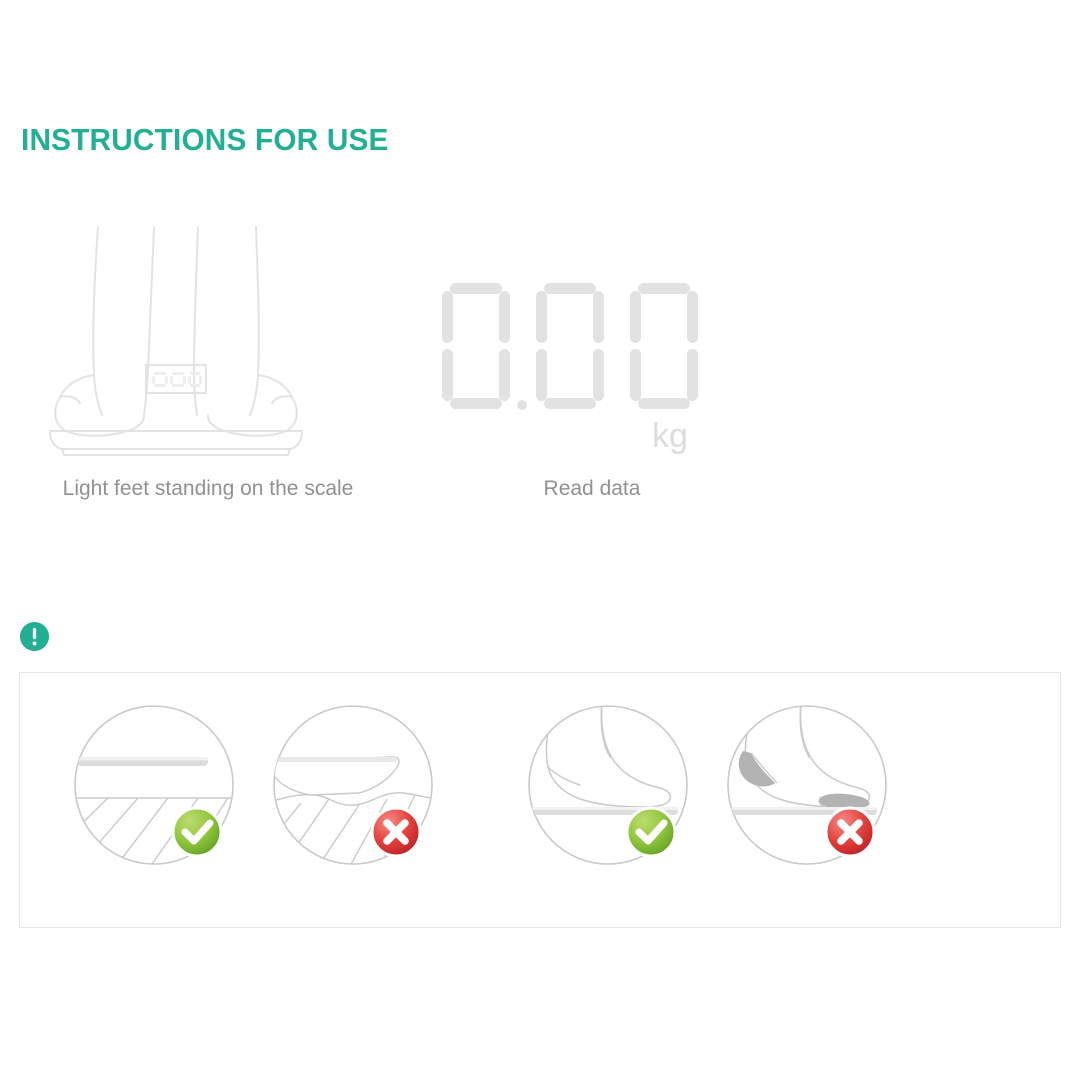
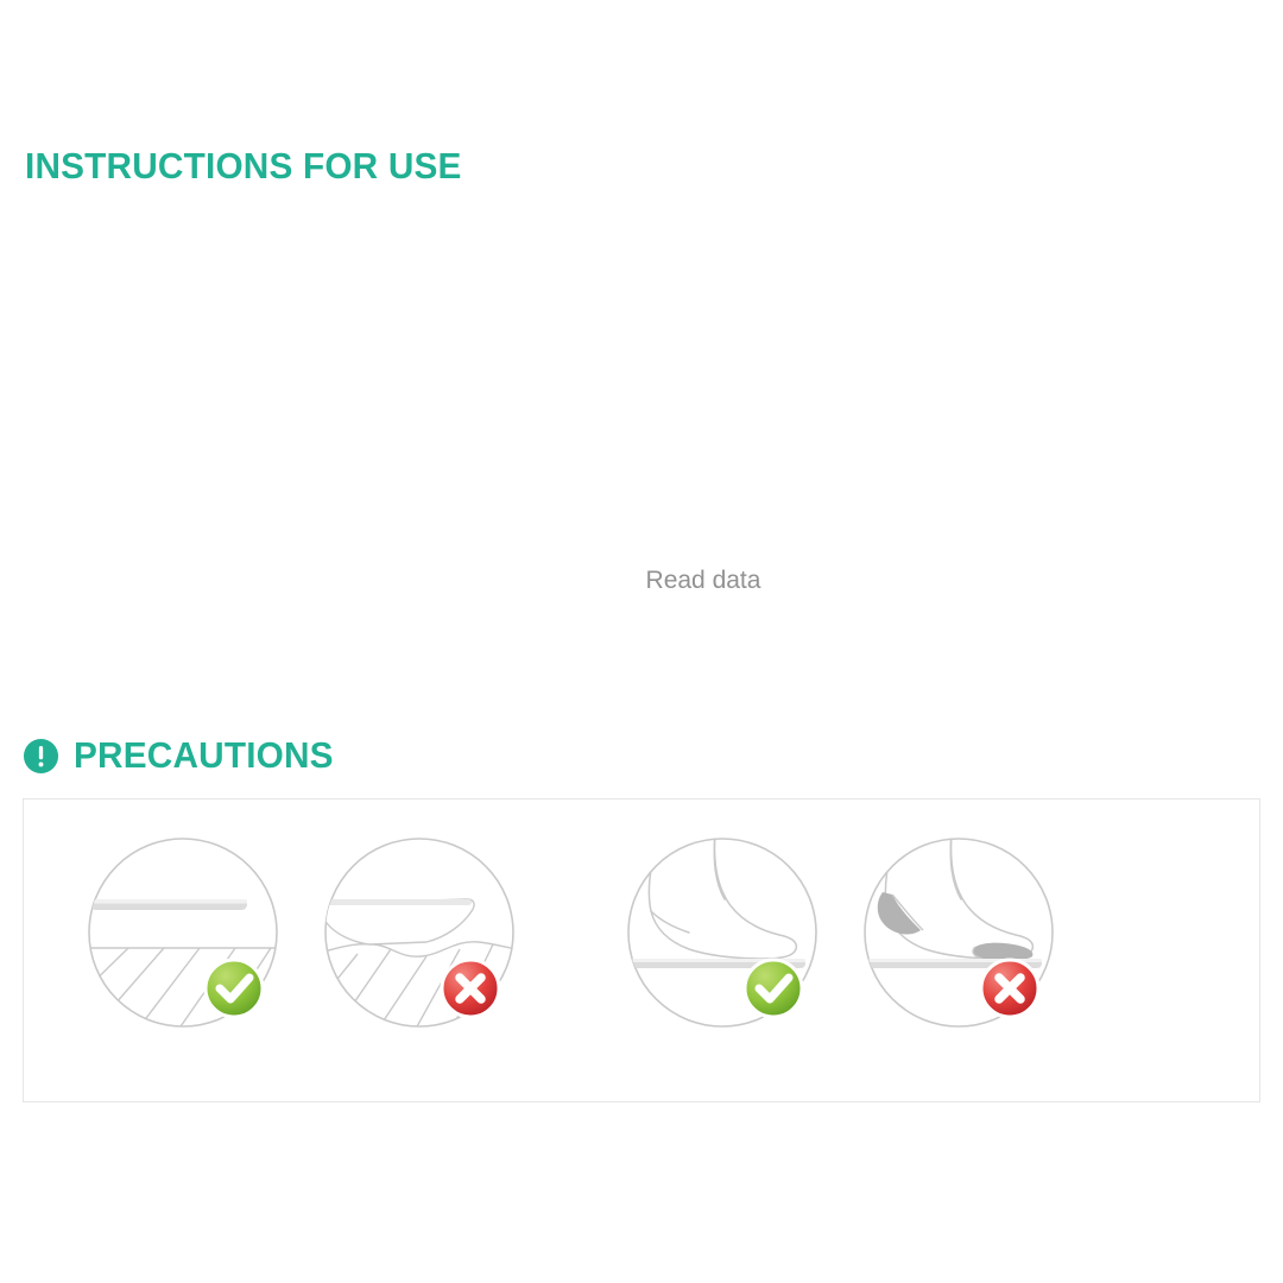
  INSTRUCTIONS FOR USE
- Light feet standing on the scale
- kg
  Read data
+ PRECAUTIONS
